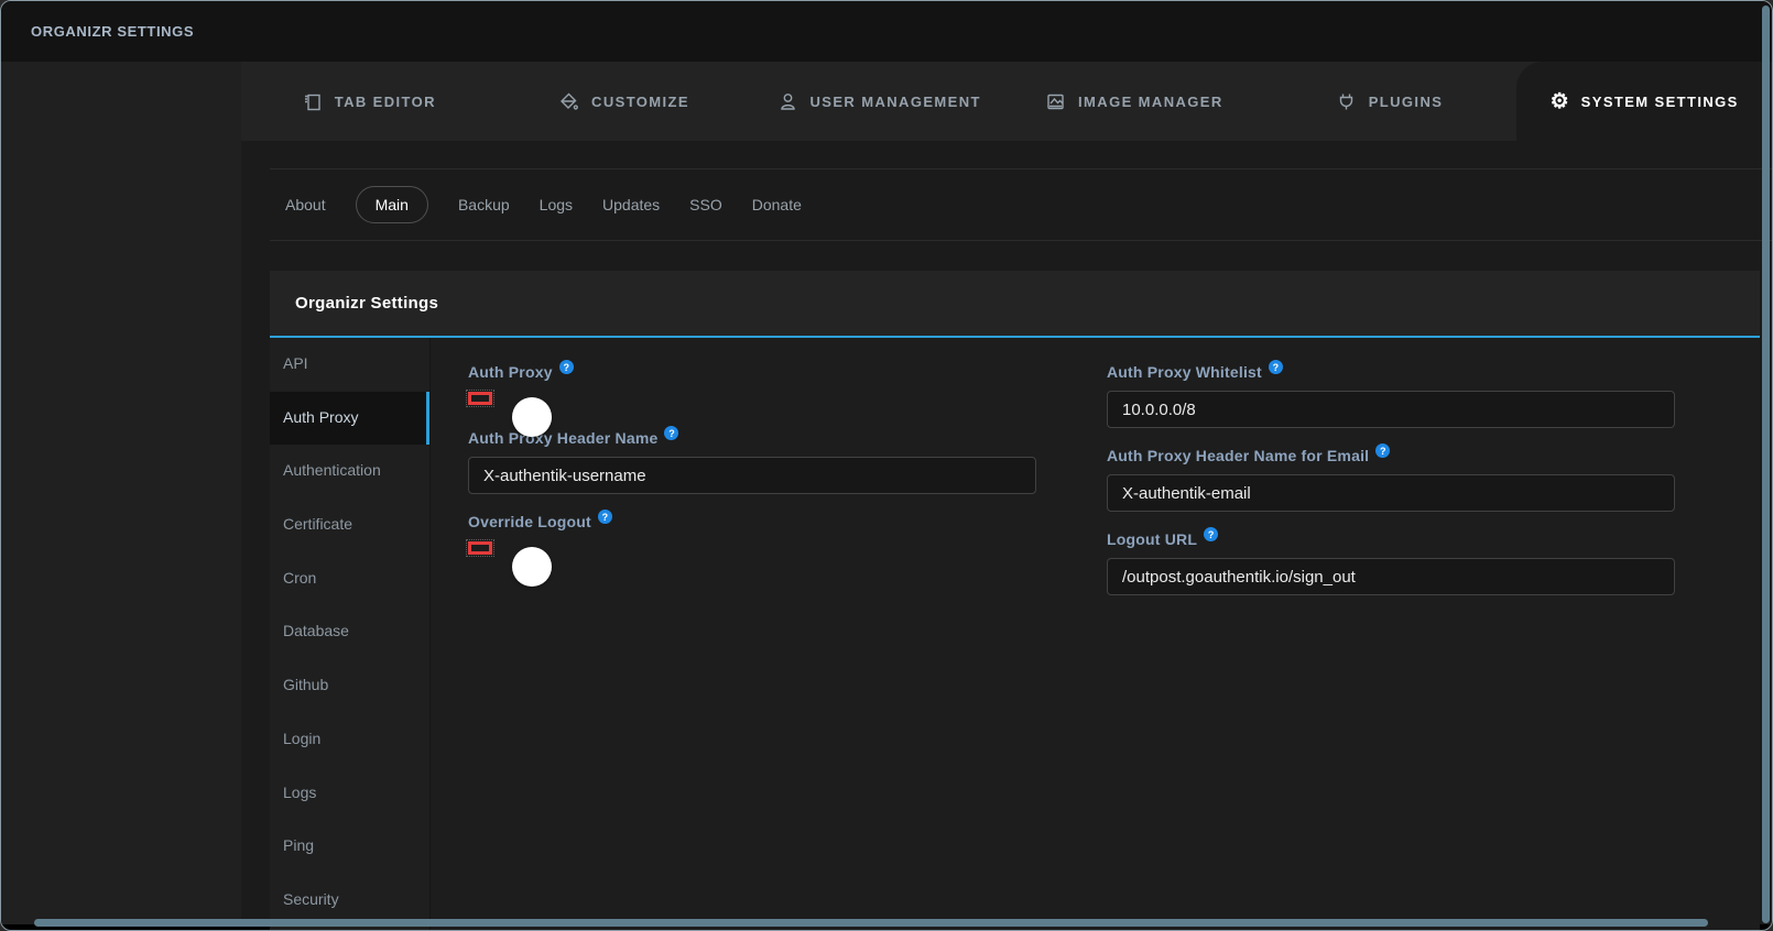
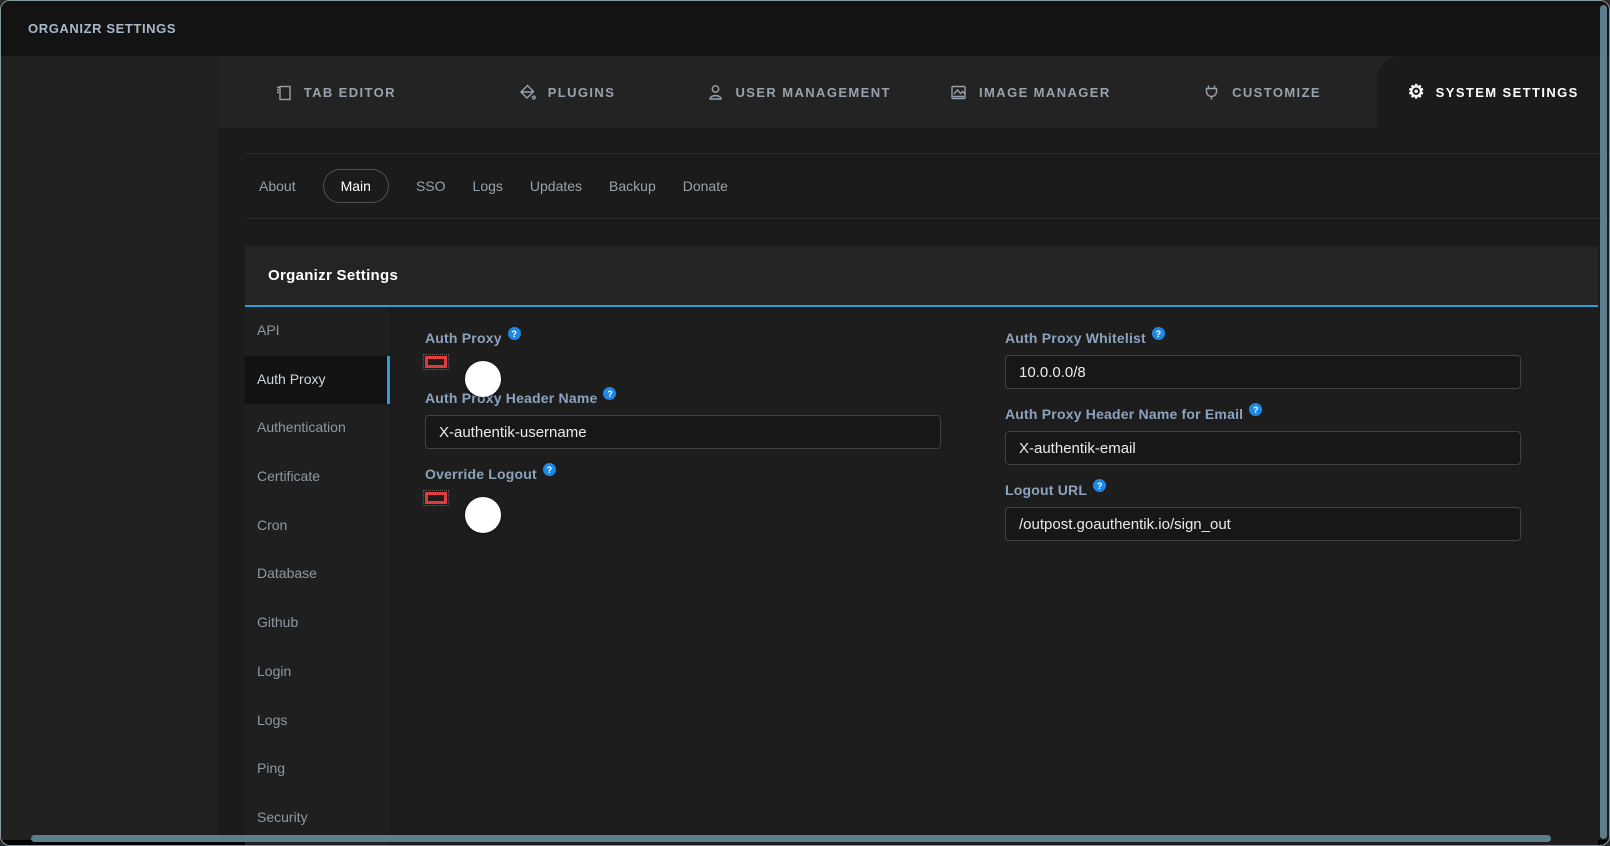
  ORGANIZR SETTINGS
  TAB EDITOR
- CUSTOMIZE
+ PLUGINS
  USER MANAGEMENT
  IMAGE MANAGER
- PLUGINS
+ CUSTOMIZE
  ⚙
  SYSTEM SETTINGS
  About
  Main
- Backup
+ SSO
  Logs
  Updates
- SSO
+ Backup
  Donate
  Organizr Settings
  API
  Auth Proxy
  Authentication
  Certificate
  Cron
  Database
  Github
  Login
  Logs
  Ping
  Security
  Auth Proxy
  ?
  Auth Proxy Header Name
  ?
  X-authentik-username
  Override Logout
  ?
  Auth Proxy Whitelist
  ?
  10.0.0.0/8
  Auth Proxy Header Name for Email
  ?
  X-authentik-email
  Logout URL
  ?
  /outpost.goauthentik.io/sign_out
